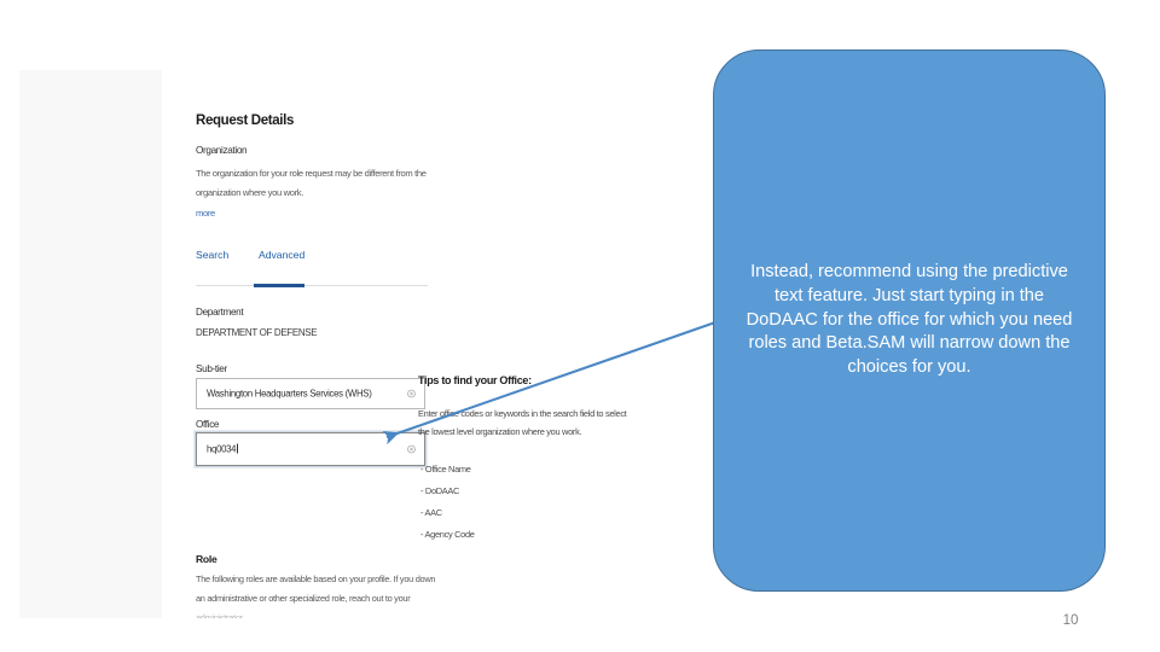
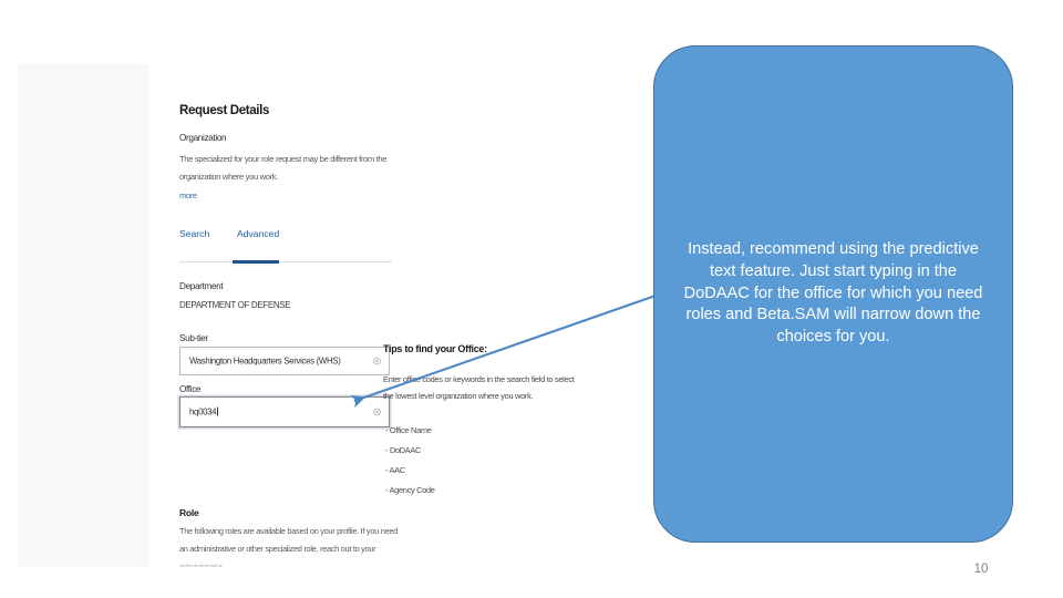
  Request Details
  Organization
- The organization for your role request may be different from the
+ The specialized for your role request may be different from the
  organization where you work.
  more
  Search
  Advanced
  Department
  DEPARTMENT OF DEFENSE
  Sub-tier
  Washington Headquarters Services (WHS)
  Office
  hq0034
  Tips to find your Office:
  Enter offi codes or keywords in the search field to select
  the lowest level organization where you work.
  - Office Name
  - DoDAAC
  - AAC
  - Agency Code
  Role
- The following roles are available based on your profile. If you down
+ The following roles are available based on your profile. If you need
  an administrative or other specialized role, reach out to your
  administrator.
  Instead, recommend using the predictive text feature. Just start typing in the DoDAAC for the office for which you need roles and Beta.SAM will narrow down the choices for you.
  10
